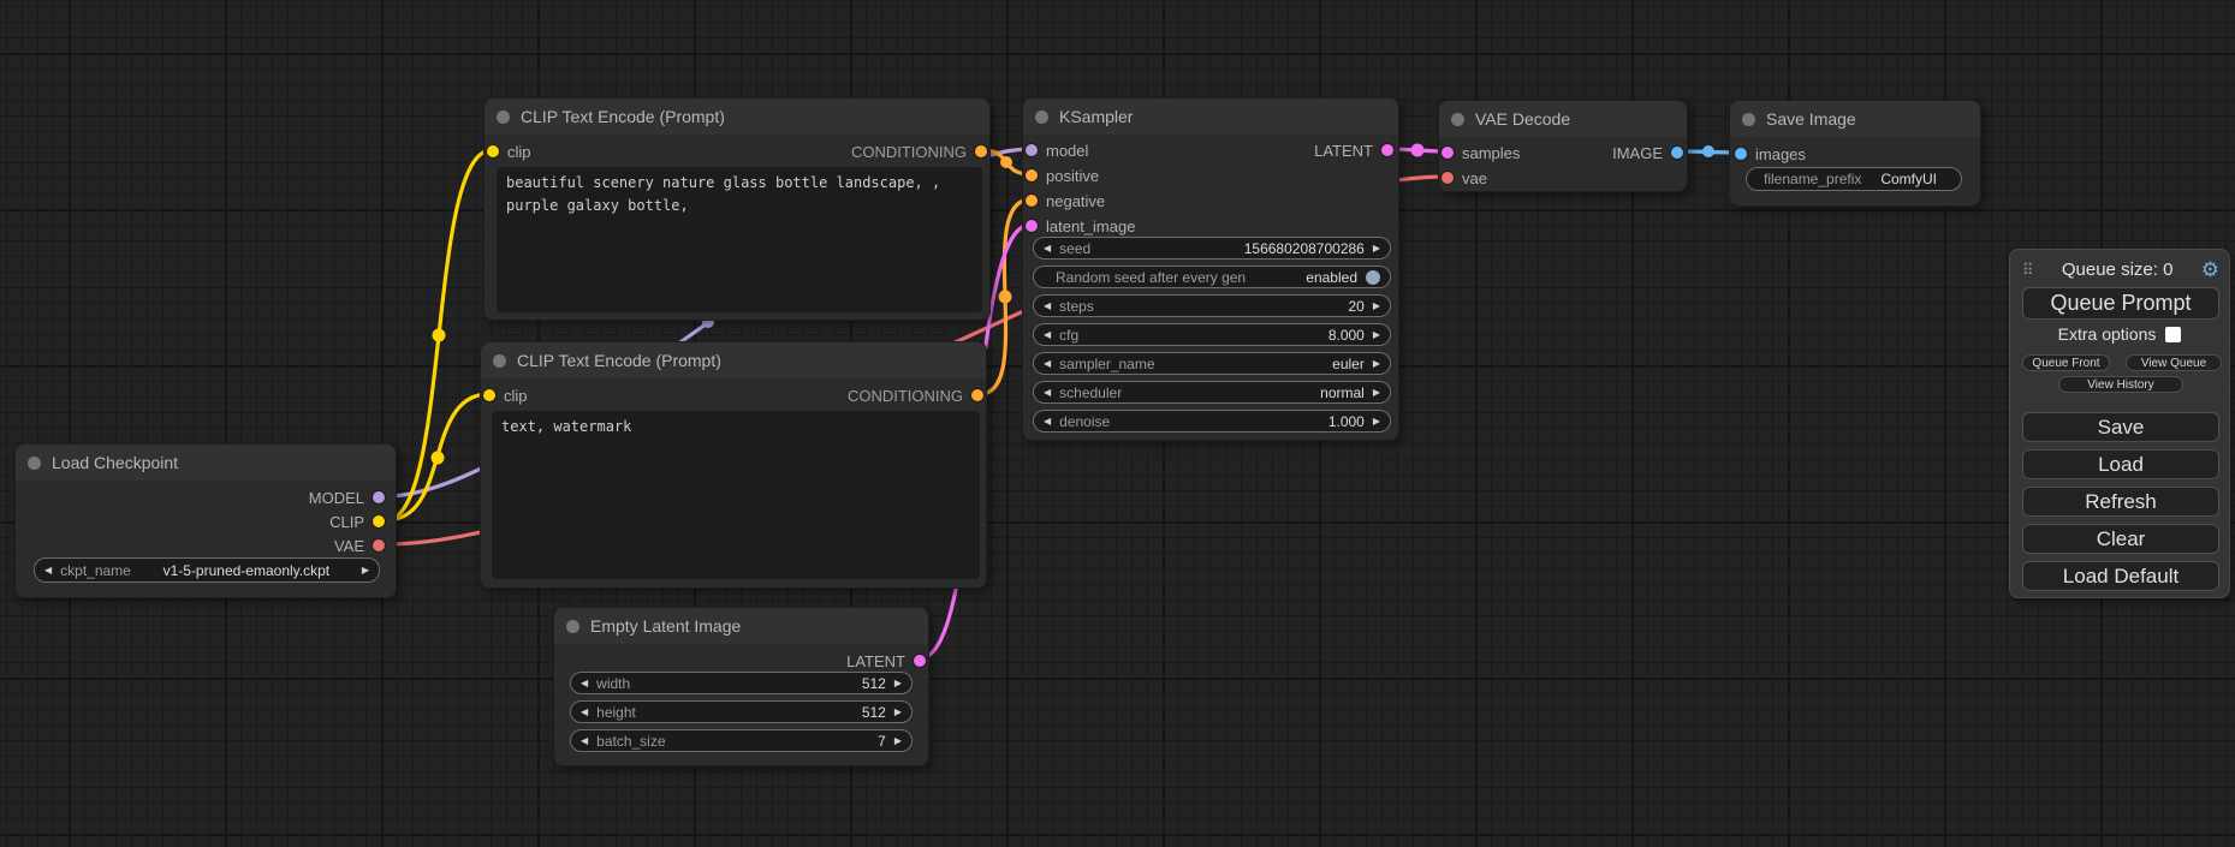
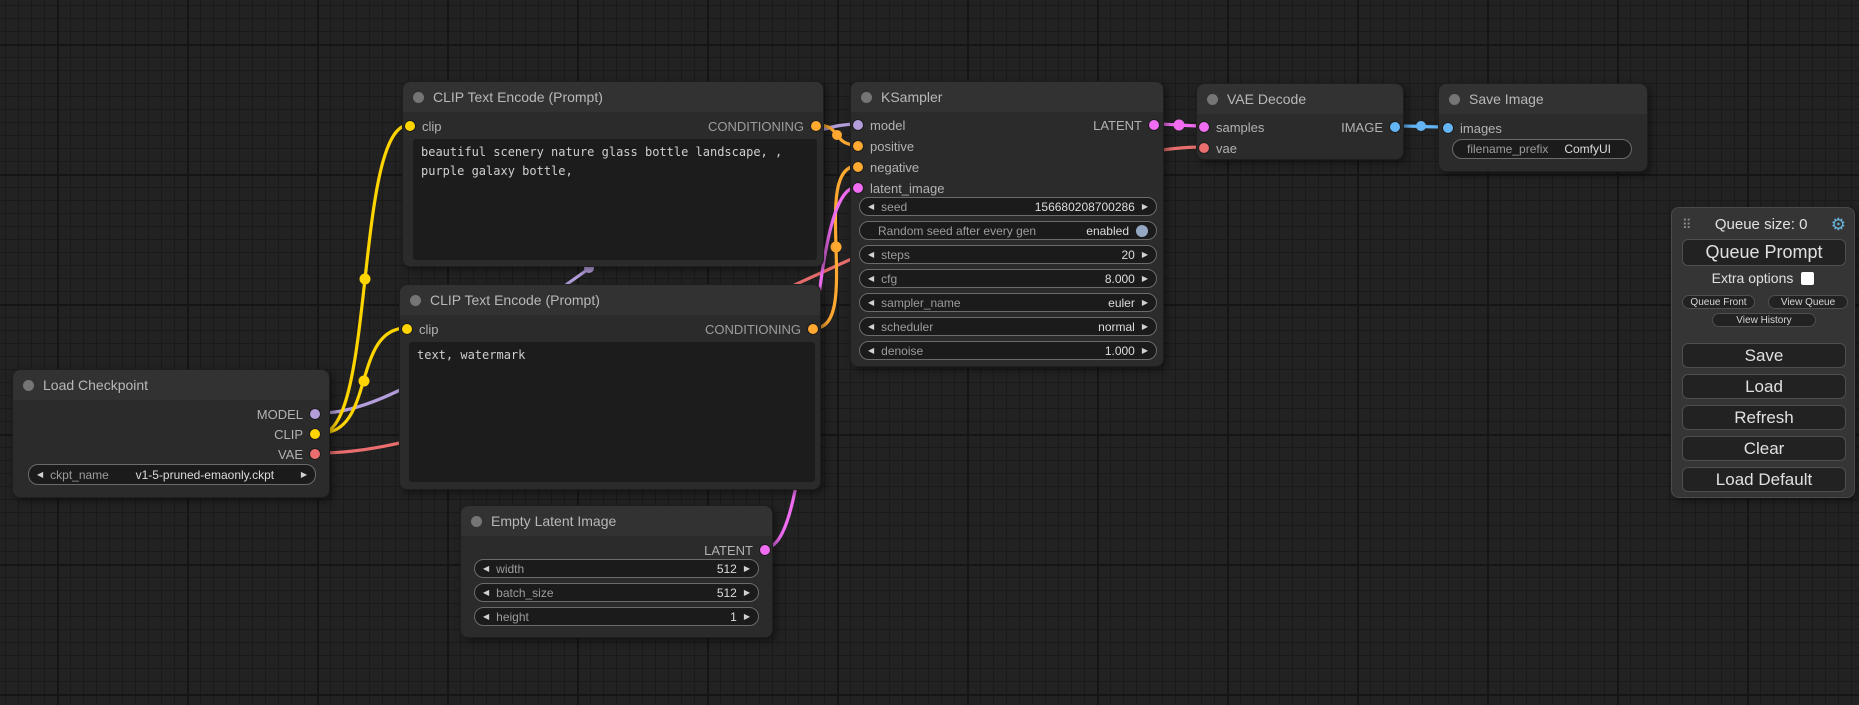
  Load Checkpoint
  MODEL
  CLIP
  VAE
  ◀
  ckpt_name
  v1-5-pruned-emaonly.ckpt
  ▶
  CLIP Text Encode (Prompt)
  clip
  CONDITIONING
  beautiful scenery nature glass bottle landscape, , purple galaxy bottle,
  CLIP Text Encode (Prompt)
  clip
  CONDITIONING
  text, watermark
  Empty Latent Image
  LATENT
  ◀
  width
  512
  ▶
  ◀
- height
+ batch_size
  512
  ▶
  ◀
- batch_size
+ height
- 7
+ 1
  ▶
  KSampler
  model
  positive
  negative
  latent_image
  LATENT
  ◀
  seed
  156680208700286
  ▶
  Random seed after every gen
  enabled
  ◀
  steps
  20
  ▶
  ◀
  cfg
  8.000
  ▶
  ◀
  sampler_name
  euler
  ▶
  ◀
  scheduler
  normal
  ▶
  ◀
  denoise
  1.000
  ▶
  VAE Decode
  samples
  vae
  IMAGE
  Save Image
  images
  filename_prefix
  ComfyUI
  ⠿
  Queue size: 0
  ⚙
  Queue Prompt
  Extra options
  Queue Front
  View Queue
  View History
  Save
  Load
  Refresh
  Clear
  Load Default
